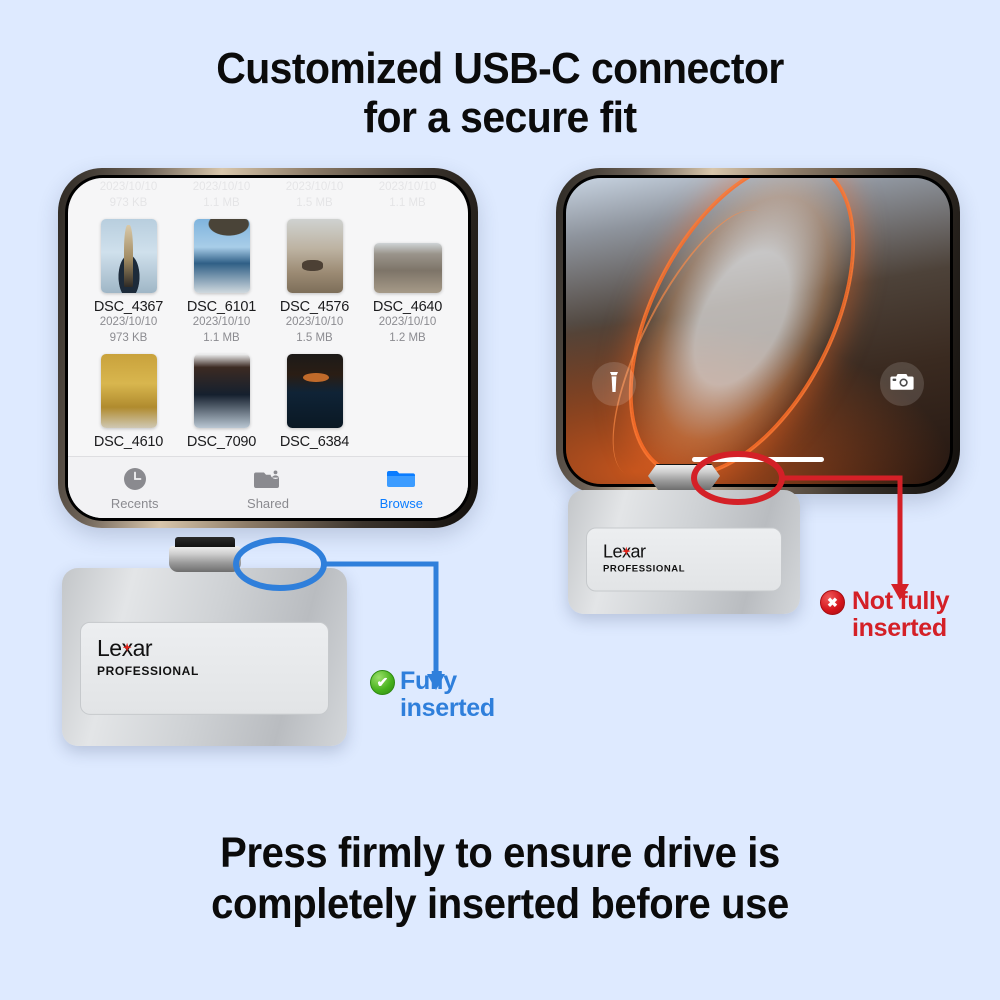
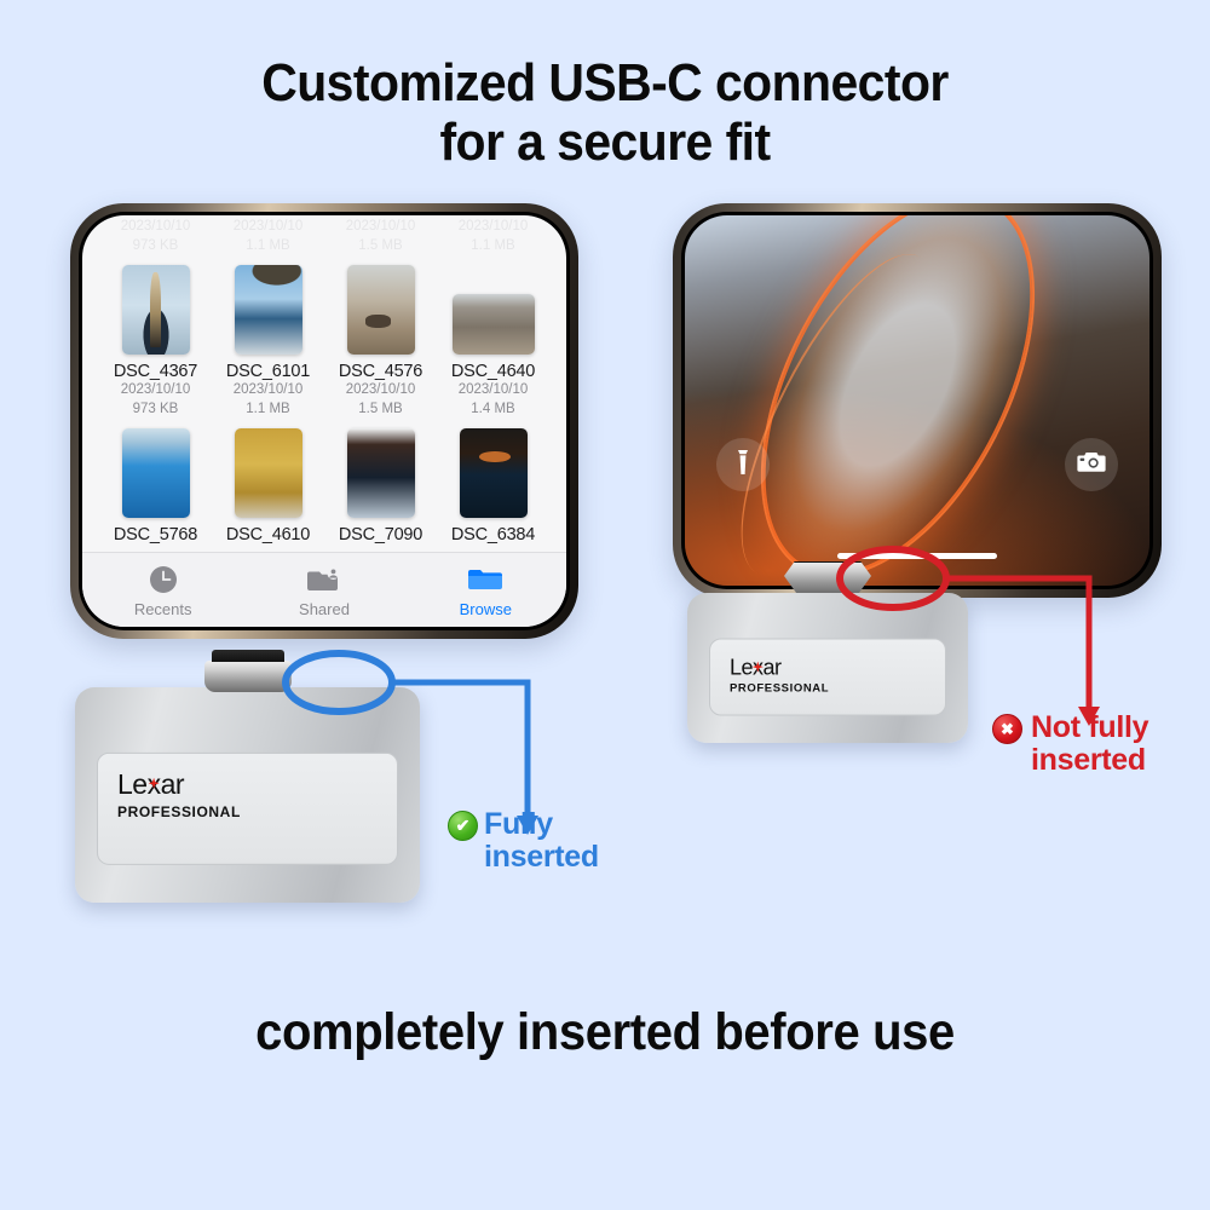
  Customized USB-C connector
  for a secure fit
  DSC_4367
  2023/10/10
  973 KB
  DSC_6101
  2023/10/10
  1.1 MB
  DSC_4576
  2023/10/10
  1.5 MB
  DSC_4640
  2023/10/10
- 1.2 MB
+ 1.4 MB
+ DSC_5768
  DSC_4610
  DSC_7090
  DSC_6384
  Recents
  Shared
  Browse
  Lexar
  PROFESSIONAL
  Lexar
  PROFESSIONAL
  Fully
  inserted
  Not fully
  inserted
- Press firmly to ensure drive is
  completely inserted before use
